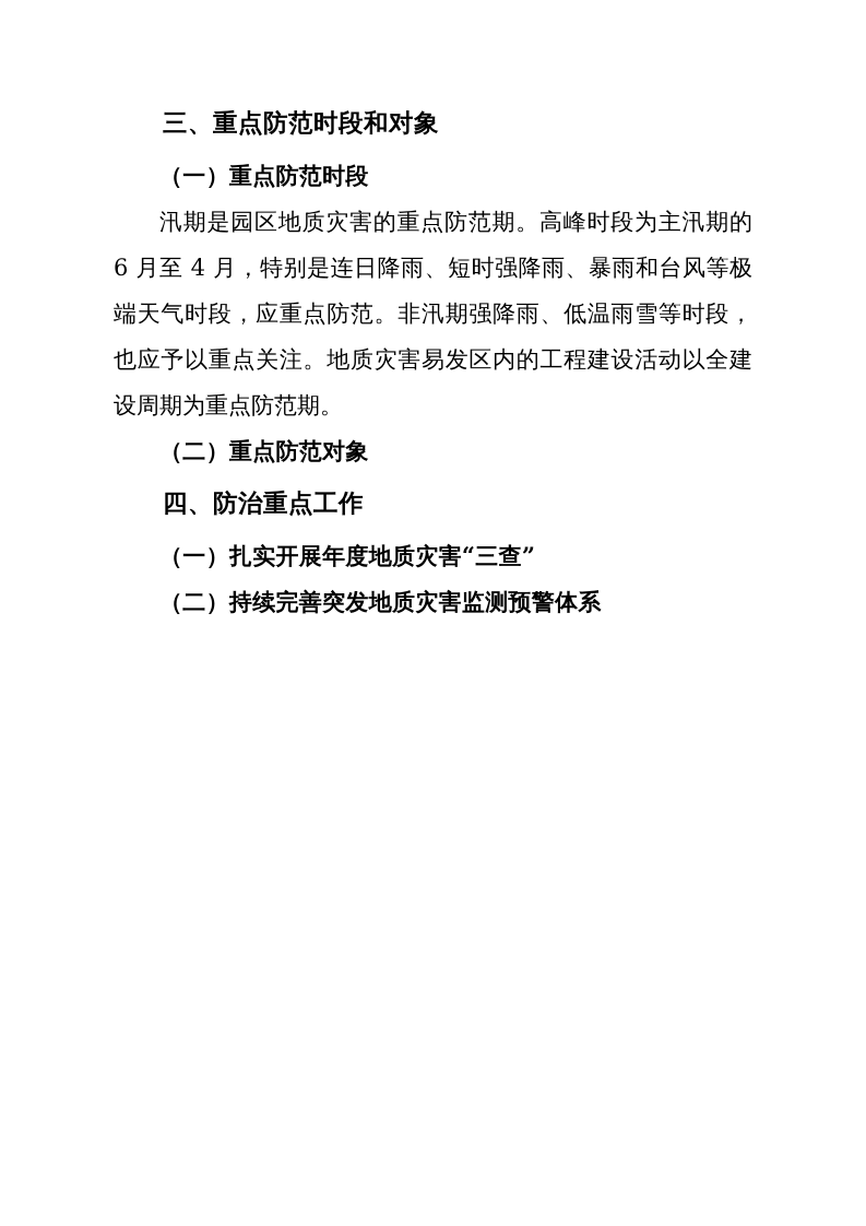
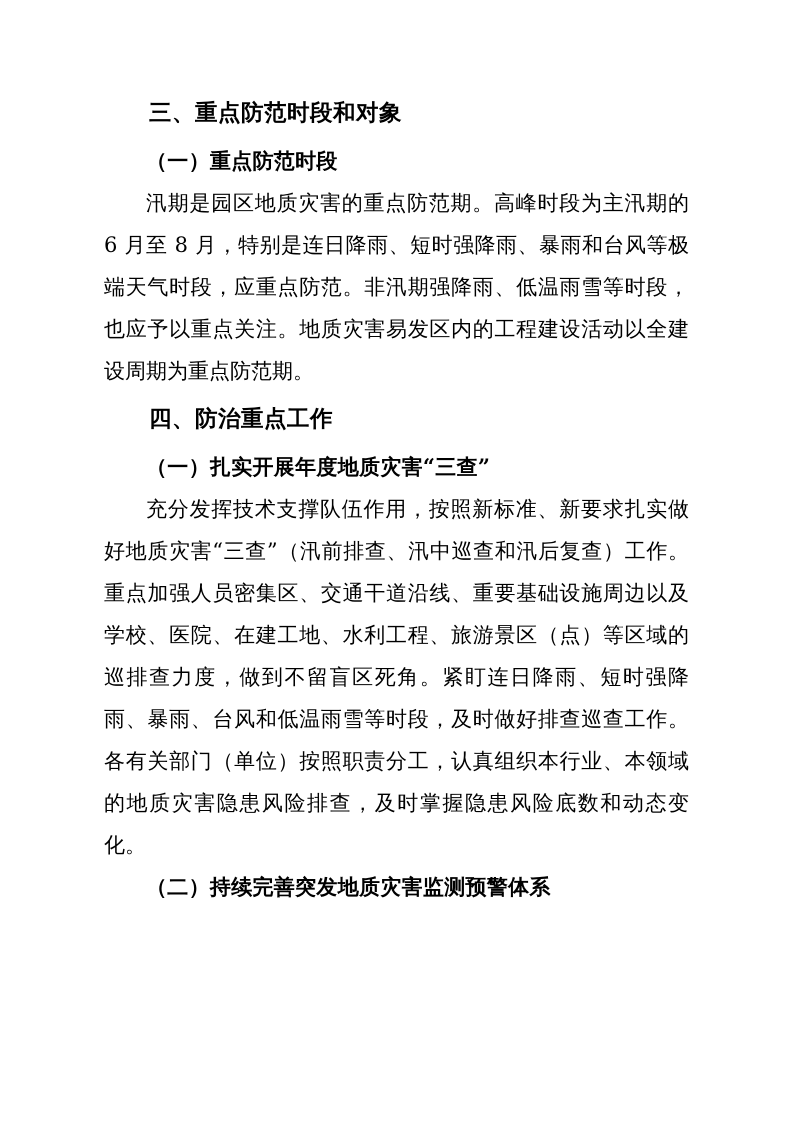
  三、重点防范时段和对象
  （一）重点防范时段
- 汛期是园区地质灾害的重点防范期。高峰时段为主汛期的 6 月至 4 月，特别是连日降雨、短时强降雨、暴雨和台风等极端天气时段，应重点防范。非汛期强降雨、低温雨雪等时段，也应予以重点关注。地质灾害易发区内的工程建设活动以全建设周期为重点防范期。
+ 汛期是园区地质灾害的重点防范期。高峰时段为主汛期的 6 月至 8 月，特别是连日降雨、短时强降雨、暴雨和台风等极端天气时段，应重点防范。非汛期强降雨、低温雨雪等时段，也应予以重点关注。地质灾害易发区内的工程建设活动以全建设周期为重点防范期。
- （二）重点防范对象
  四、防治重点工作
  （一）扎实开展年度地质灾害“三查”
+ 充分发挥技术支撑队伍作用，按照新标准、新要求扎实做好地质灾害“三查”（汛前排查、汛中巡查和汛后复查）工作。重点加强人员密集区、交通干道沿线、重要基础设施周边以及学校、医院、在建工地、水利工程、旅游景区（点）等区域的巡排查力度，做到不留盲区死角。紧盯连日降雨、短时强降雨、暴雨、台风和低温雨雪等时段，及时做好排查巡查工作。各有关部门（单位）按照职责分工，认真组织本行业、本领域的地质灾害隐患风险排查，及时掌握隐患风险底数和动态变化。
  （二）持续完善突发地质灾害监测预警体系
